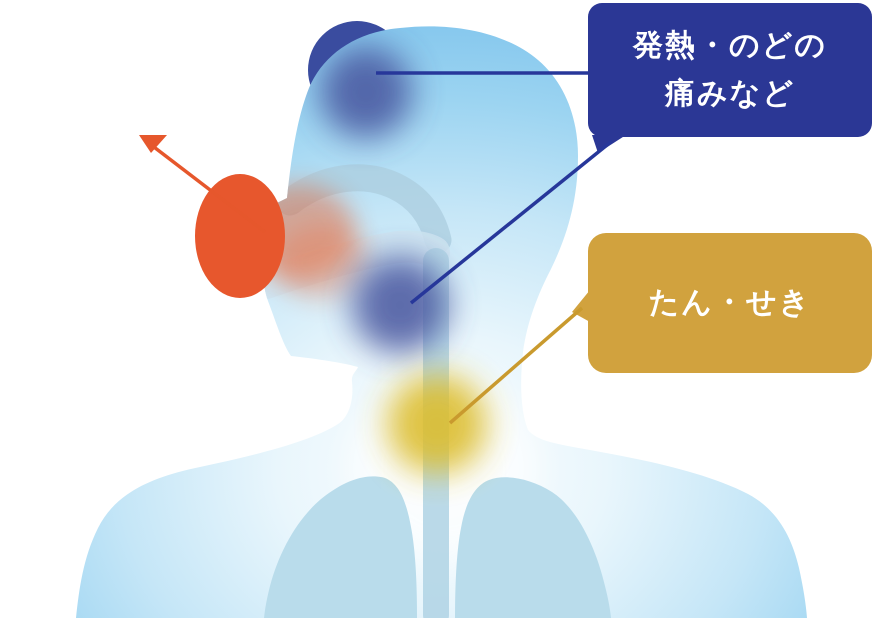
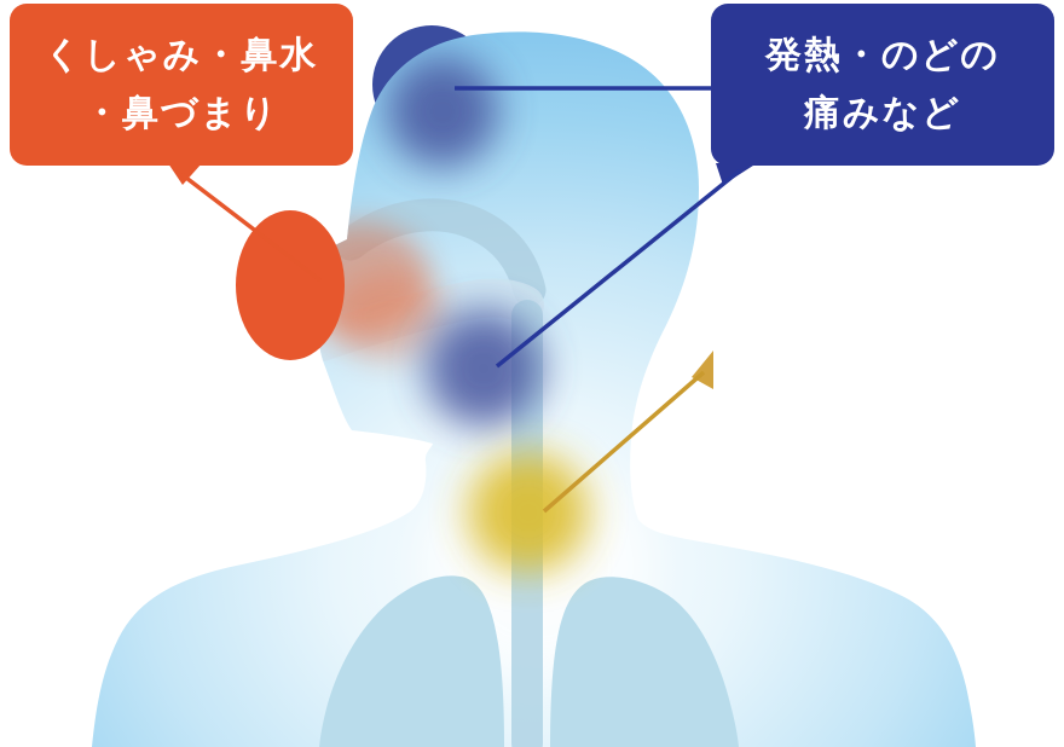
+ くしゃみ・鼻水
+ ・鼻づまり
  発熱・のどの
  痛みなど
- たん・せき
